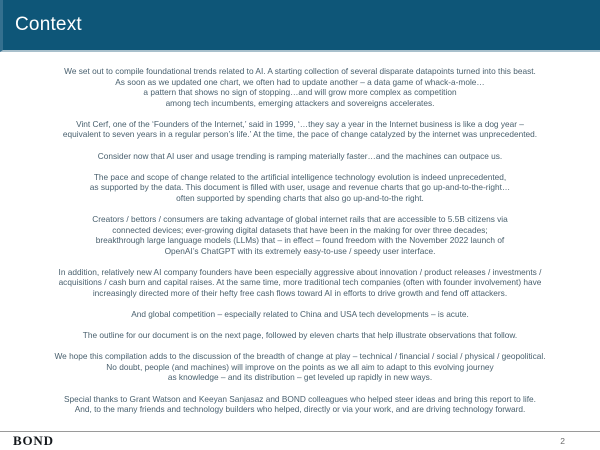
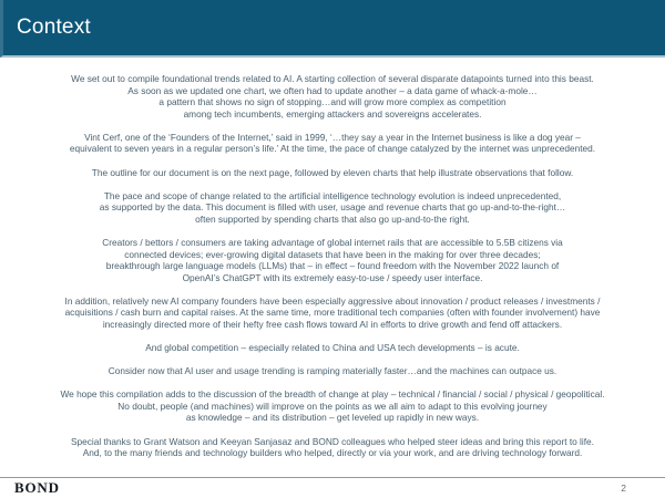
  Context
  We set out to compile foundational trends related to AI. A starting collection of several disparate datapoints turned into this beast.
  As soon as we updated one chart, we often had to update another – a data game of whack-a-mole…
  a pattern that shows no sign of stopping…and will grow more complex as competition
  among tech incumbents, emerging attackers and sovereigns accelerates.
  Vint Cerf, one of the ‘Founders of the Internet,’ said in 1999, ‘…they say a year in the Internet business is like a dog year –
  equivalent to seven years in a regular person’s life.’ At the time, the pace of change catalyzed by the internet was unprecedented.
- Consider now that AI user and usage trending is ramping materially faster…and the machines can outpace us.
+ The outline for our document is on the next page, followed by eleven charts that help illustrate observations that follow.
  The pace and scope of change related to the artificial intelligence technology evolution is indeed unprecedented,
  as supported by the data. This document is filled with user, usage and revenue charts that go up-and-to-the-right…
  often supported by spending charts that also go up-and-to-the right.
  Creators / bettors / consumers are taking advantage of global internet rails that are accessible to 5.5B citizens via
  connected devices; ever-growing digital datasets that have been in the making for over three decades;
  breakthrough large language models (LLMs) that – in effect – found freedom with the November 2022 launch of
  OpenAI’s ChatGPT with its extremely easy-to-use / speedy user interface.
  In addition, relatively new AI company founders have been especially aggressive about innovation / product releases / investments /
  acquisitions / cash burn and capital raises. At the same time, more traditional tech companies (often with founder involvement) have
  increasingly directed more of their hefty free cash flows toward AI in efforts to drive growth and fend off attackers.
  And global competition – especially related to China and USA tech developments – is acute.
- The outline for our document is on the next page, followed by eleven charts that help illustrate observations that follow.
+ Consider now that AI user and usage trending is ramping materially faster…and the machines can outpace us.
  We hope this compilation adds to the discussion of the breadth of change at play – technical / financial / social / physical / geopolitical.
  No doubt, people (and machines) will improve on the points as we all aim to adapt to this evolving journey
  as knowledge – and its distribution – get leveled up rapidly in new ways.
  Special thanks to Grant Watson and Keeyan Sanjasaz and BOND colleagues who helped steer ideas and bring this report to life.
  And, to the many friends and technology builders who helped, directly or via your work, and are driving technology forward.
  BOND
  2
